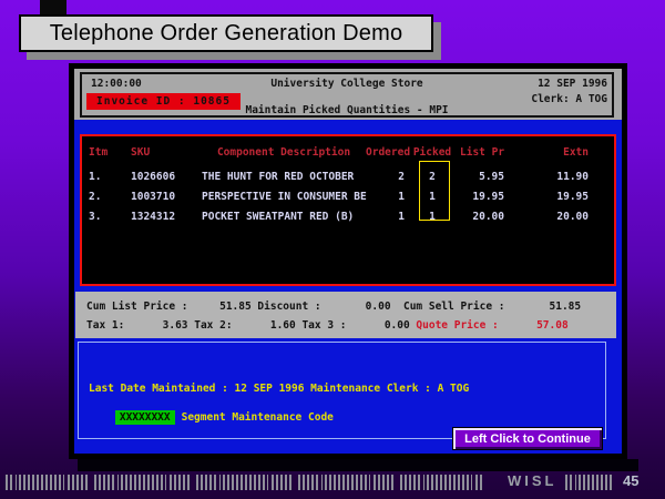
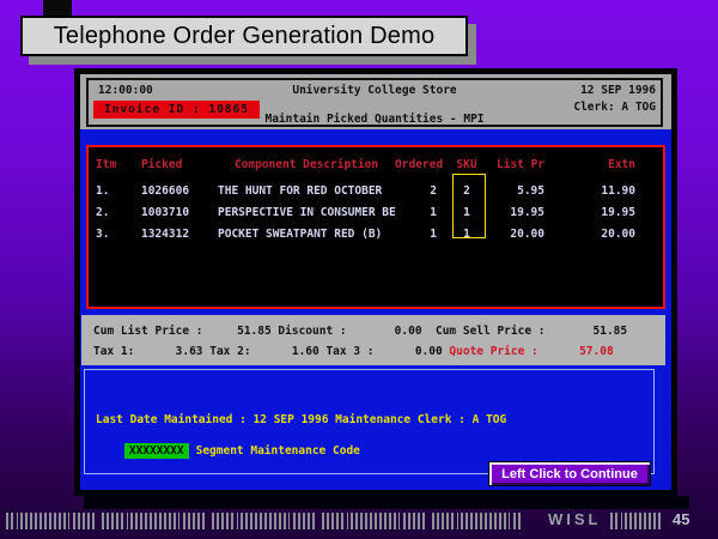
  Telephone Order Generation Demo
  12:00:00
  University College Store
  12 SEP 1996
  Clerk: A TOG
  Invoice ID : 10865
  Maintain Picked Quantities - MPI
  Itm
- SKU
+ Picked
  Component Description
  Ordere
- Picked
+ SKU
  List Pr
  Extn
  1.
  1026606
  THE HUNT FOR RED OCTOBER
  2
  2
  5.95
  11.90
  2.
  1003710
  PERSPECTIVE IN CONSUMER BE
  1
  1
  19.95
  19.95
  3.
  1324312
  POCKET SWEATPANT RED (B)
  1
  1
  20.00
  20.00
  Cum List Price : 51.85 Discount : 0.00 Cum Sell Price : 51.85
  Tax 1: 3.63 Tax 2: 1.60 Tax 3 : 0.00 Quote Price : 57.08
  Last Date Maintained : 12 SEP 1996 Maintenance Clerk : A TOG
  XXXXXXXX Segment Maintenance Code
  Left Click to Continue
  WISL
  45
